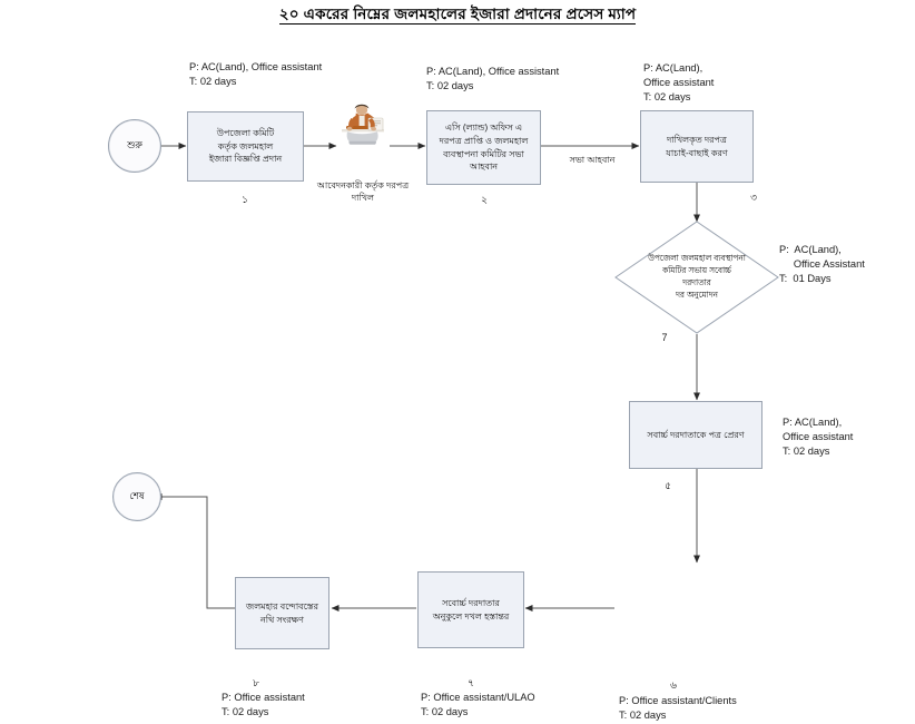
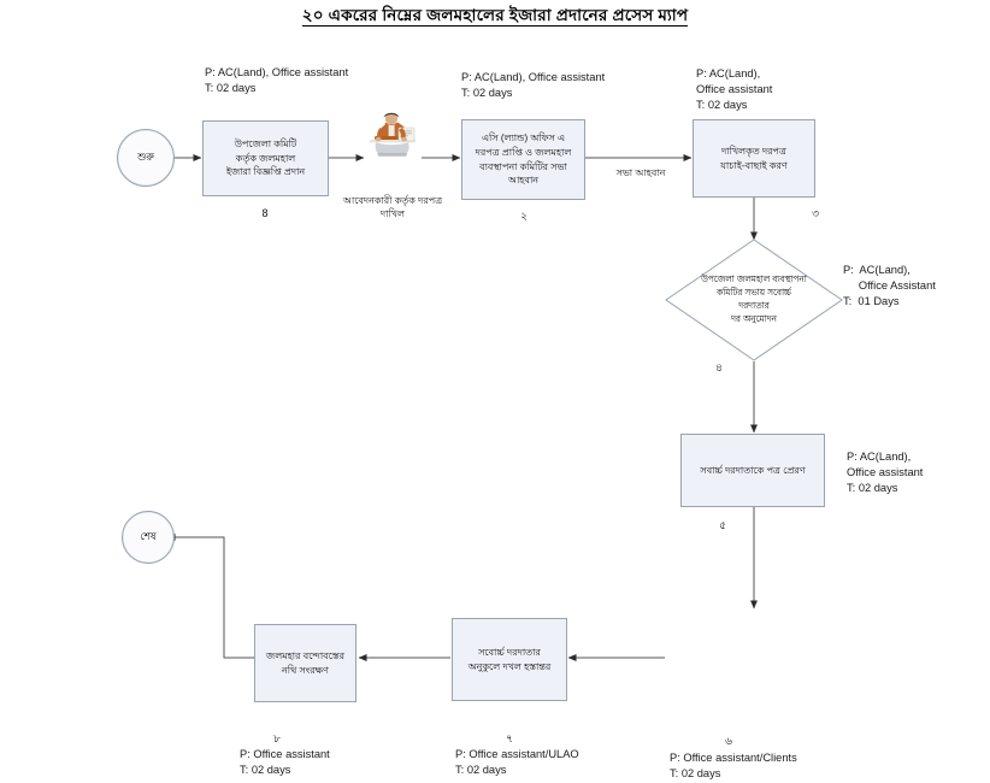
  ২০ একরের নিম্নের জলমহালের ইজারা প্রদানের প্রসেস ম্যাপ
  শুরু
  P: AC(Land), Office assistant
  T: 02 days
  উপজেলা কমিটি
  কর্তৃক জলমহাল
  ইজারা বিজ্ঞপ্তি প্রদান
- ১
+ 8
  আবেদনকারী কর্তৃক দরপত্র দাখিল
  P: AC(Land), Office assistant
  T: 02 days
  এসি (ল্যান্ড) অফিস এ
  দরপত্র প্রাপ্তি ও জলমহাল
  ব্যবস্থাপনা কমিটির সভা
  আহবান
  ২
  সভা আহবান
  P: AC(Land),
  Office assistant
  T: 02 days
  দাখিলকৃত দরপত্র
  যাচাই-বাছাই করণ
  ৩
  উপজেলা জলমহাল ব্যবস্থাপনা
  কমিটির সভায় সবোর্চ্চ
  দরদাতার
  দর অনুমোদন
  P: AC(Land),
  Office Assistant
  T: 01 Days
- 7
+ ৪
  সবার্চ্চ দরদাতাকে পত্র প্রেরণ
  P: AC(Land),
  Office assistant
  T: 02 days
  ৫
  ৬
  P: Office assistant/Clients
  T: 02 days
  সবোর্চ্চ দরদাতার
  অনুকুলে দখল হস্তান্তর
  ৭
  P: Office assistant/ULAO
  T: 02 days
  জলমহার বন্দোবস্তের
  নথি সংরক্ষণ
  ৮
  P: Office assistant
  T: 02 days
  শেষ
